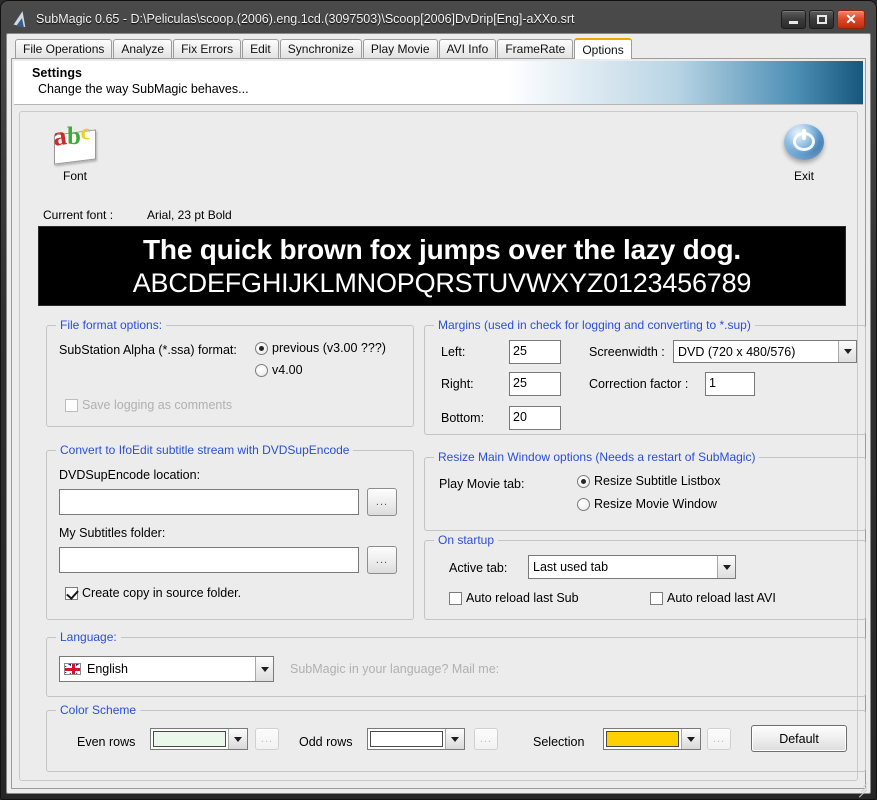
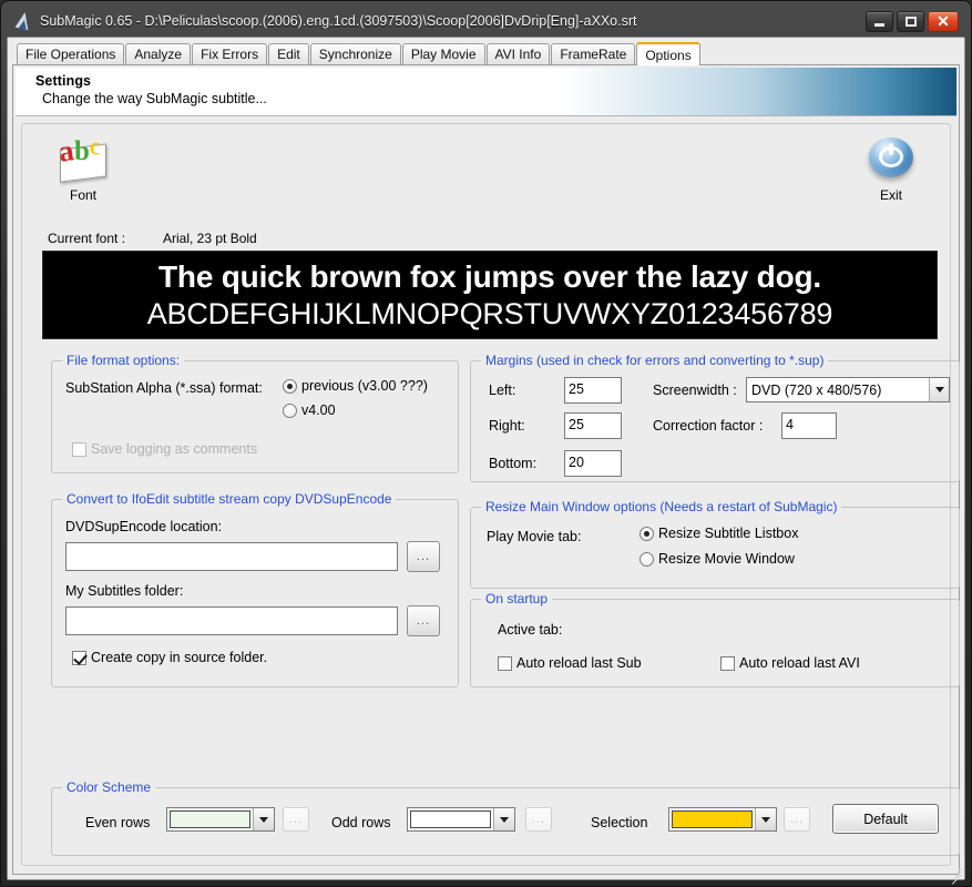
  SubMagic 0.65 - D:\Peliculas\scoop.(2006).eng.1cd.(3097503)\Scoop[2006]DvDrip[Eng]-aXXo.srt
  ✕
  File Operations
  Analyze
  Fix Errors
  Edit
  Synchronize
  Play Movie
  AVI Info
  FrameRate
  Options
  Settings
- Change the way SubMagic behaves...
+ Change the way SubMagic subtitle...
  b
  Font
  Exit
  Current font :
  Arial, 23 pt Bold
  The quick brown fox jumps over the lazy dog.
  ABCDEFGHIJKLMNOPQRSTUVWXYZ0123456789
  File format options:
  SubStation Alpha (*.ssa) format:
  previous (v3.00 ???)
  v4.00
  Save logging as comments
- Margins (used in check for logging and converting to *.sup)
+ Margins (used in check for errors and converting to *.sup)
  Left:
  25
  Right:
  25
  Bottom:
  20
  Screenwidth :
  DVD (720 x 480/576)
  Correction factor :
- 1
+ 4
- Convert to IfoEdit subtitle stream with DVDSupEncode
+ Convert to IfoEdit subtitle stream copy DVDSupEncode
  DVDSupEncode location:
  ...
  My Subtitles folder:
  ...
  Create copy in source folder.
  Resize Main Window options (Needs a restart of SubMagic)
  Play Movie tab:
  Resize Subtitle Listbox
  Resize Movie Window
  On startup
  Active tab:
- Last used tab
  Auto reload last Sub
  Auto reload last AVI
- Language:
- English
- SubMagic in your language? Mail me:
  Color Scheme
  Even rows
  ...
  Odd rows
  ...
  Selection
  ...
  Default
